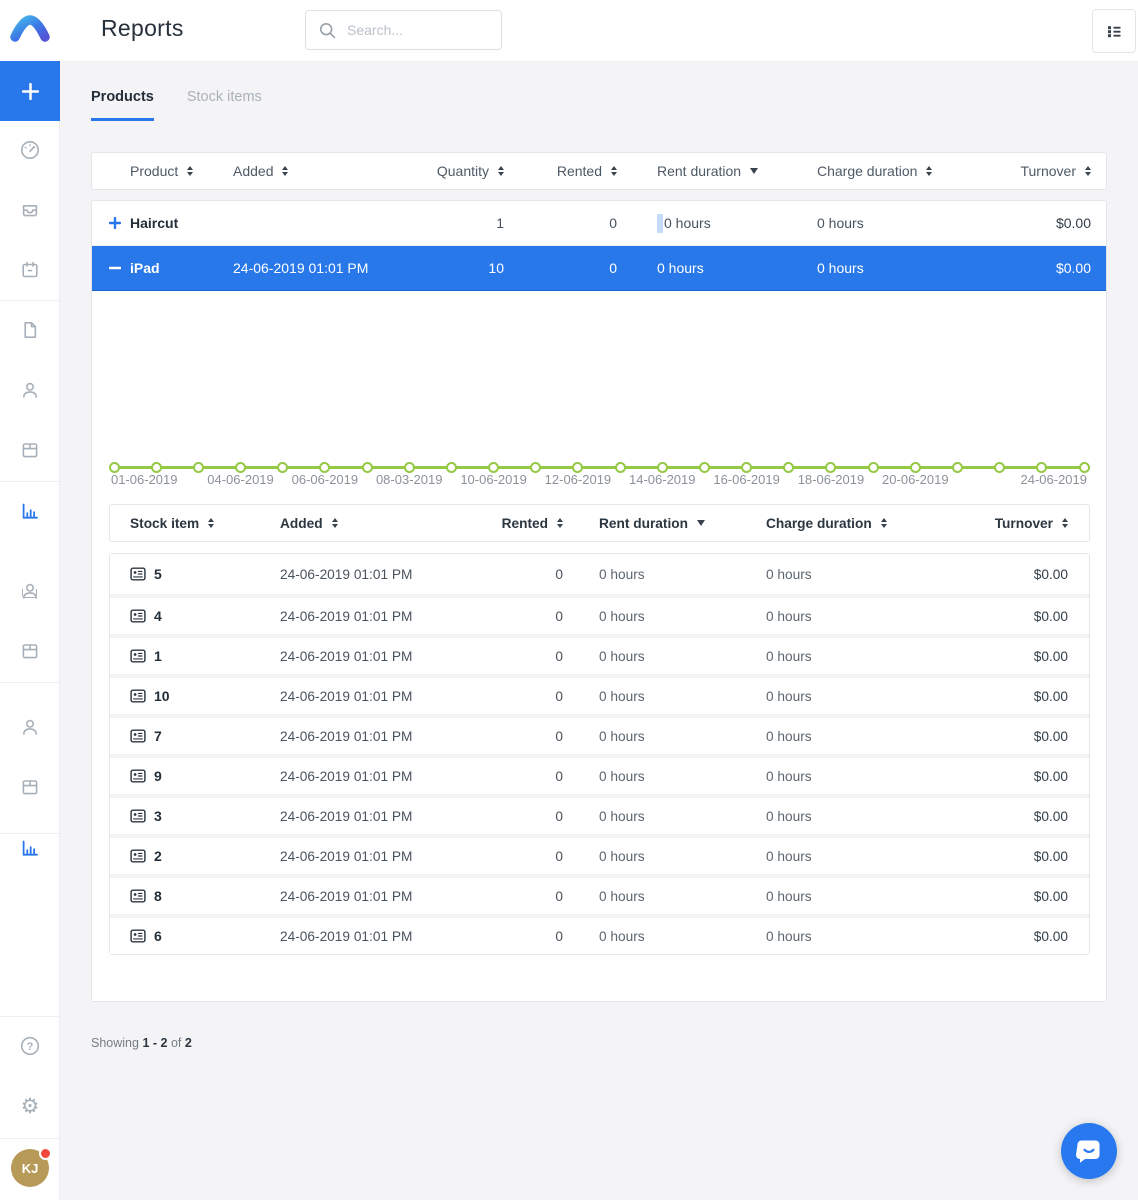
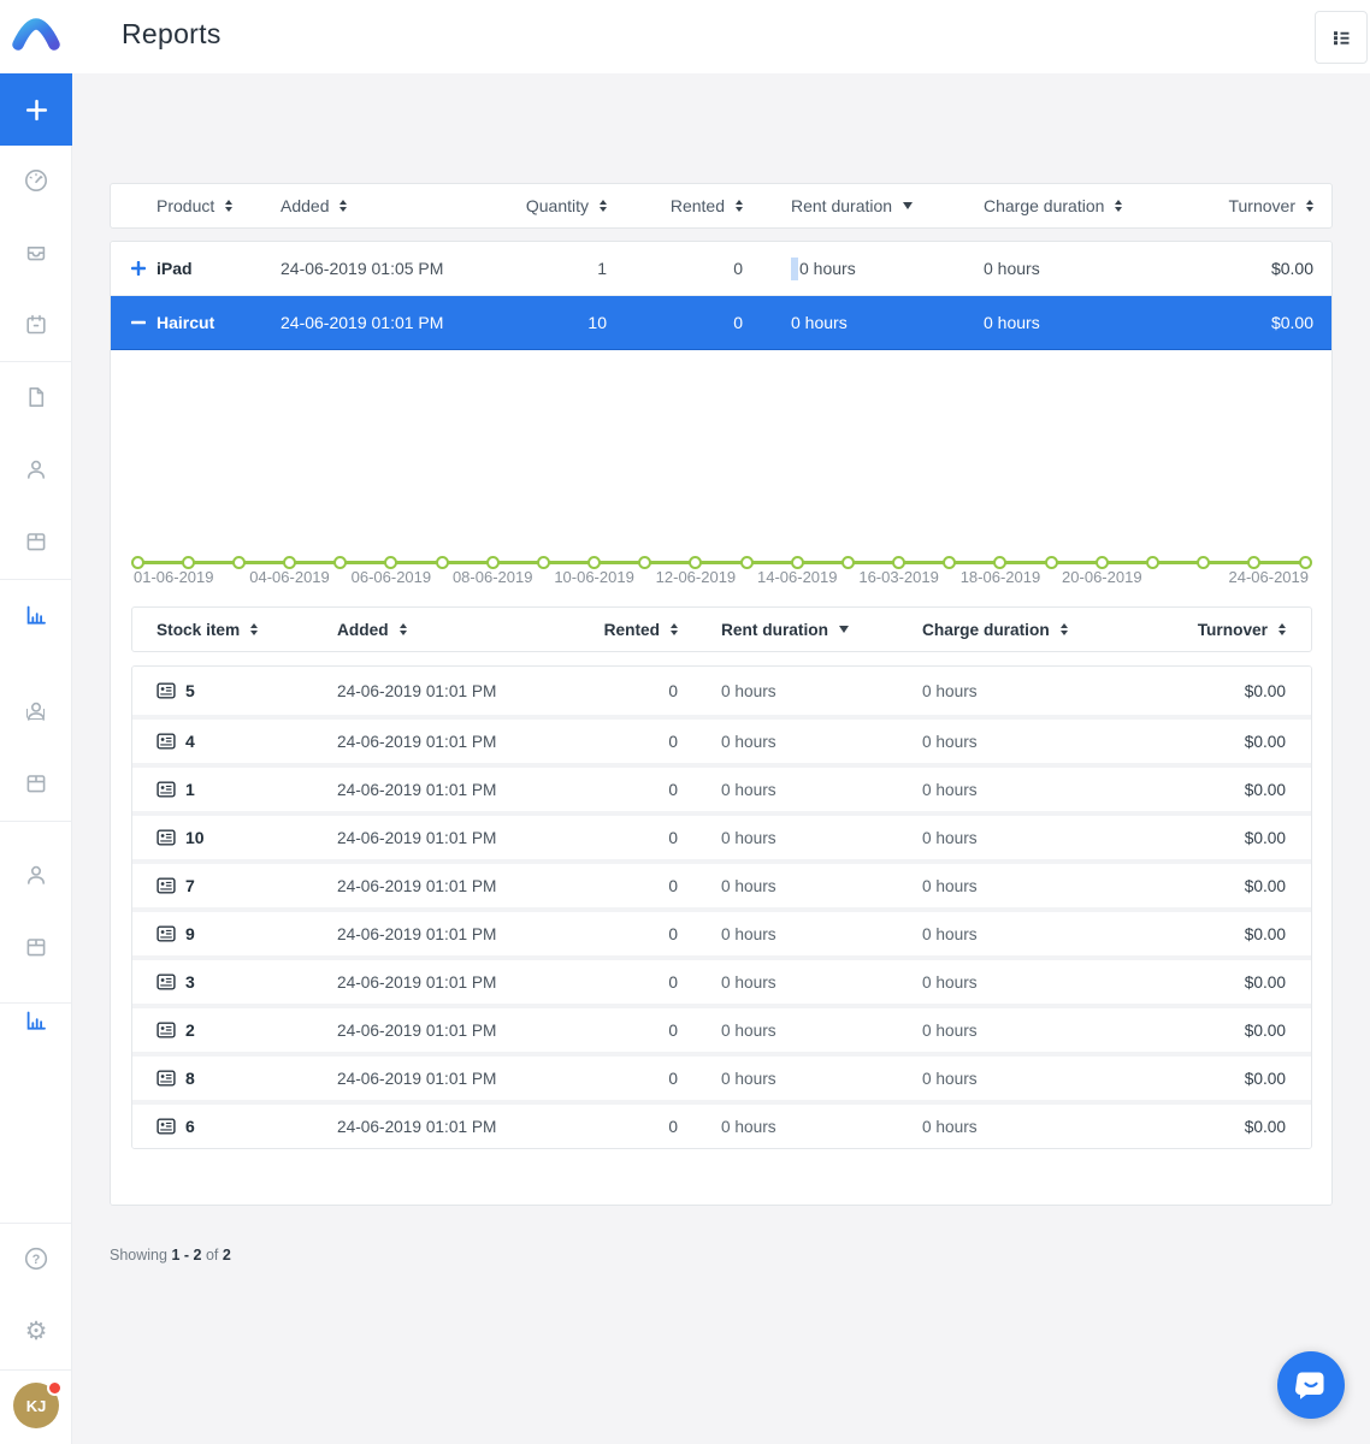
  Reports
- Search...
  ?
  ⚙
  KJ
- Products
- Stock items
  Product
  Added
  Quantity
  Rented
  Rent duration
  Charge duration
  Turnover
- Haircut
+ iPad
+ 24-06-2019 01:05 PM
  1
  0
  0 hours
  0 hours
  $0.00
- iPad
+ Haircut
  24-06-2019 01:01 PM
  10
  0
  0 hours
  0 hours
  $0.00
  01-06-2019
  04-06-2019
  06-06-2019
- 08-03-2019
+ 08-06-2019
  10-06-2019
  12-06-2019
  14-06-2019
- 16-06-2019
+ 16-03-2019
  18-06-2019
  20-06-2019
  24-06-2019
  Stock item
  Added
  Rented
  Rent duration
  Charge duration
  Turnover
  5
  24-06-2019 01:01 PM
  0
  0 hours
  0 hours
  $0.00
  4
  24-06-2019 01:01 PM
  0
  0 hours
  0 hours
  $0.00
  1
  24-06-2019 01:01 PM
  0
  0 hours
  0 hours
  $0.00
  10
  24-06-2019 01:01 PM
  0
  0 hours
  0 hours
  $0.00
  7
  24-06-2019 01:01 PM
  0
  0 hours
  0 hours
  $0.00
  9
  24-06-2019 01:01 PM
  0
  0 hours
  0 hours
  $0.00
  3
  24-06-2019 01:01 PM
  0
  0 hours
  0 hours
  $0.00
  2
  24-06-2019 01:01 PM
  0
  0 hours
  0 hours
  $0.00
  8
  24-06-2019 01:01 PM
  0
  0 hours
  0 hours
  $0.00
  6
  24-06-2019 01:01 PM
  0
  0 hours
  0 hours
  $0.00
  Showing 1 - 2 of 2
